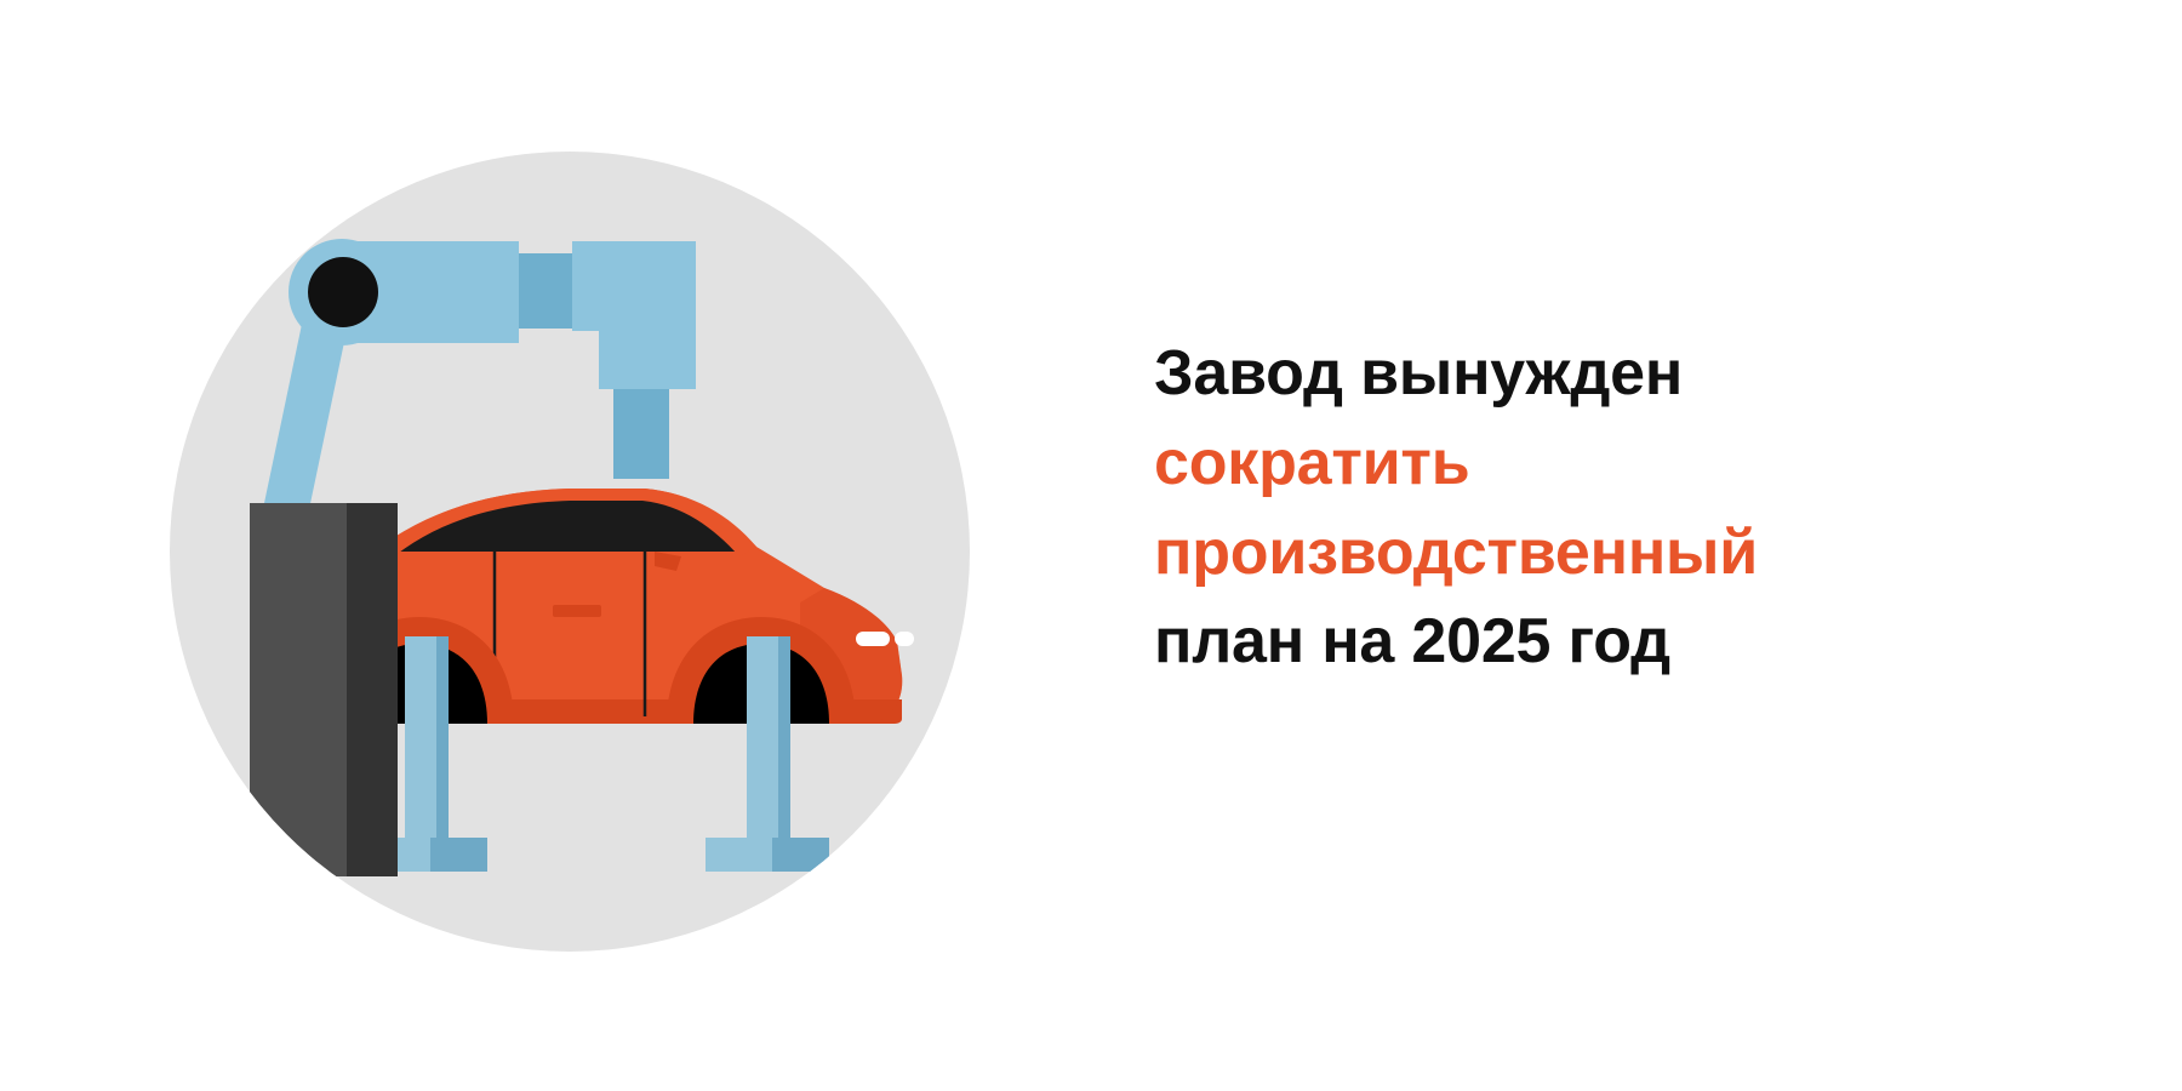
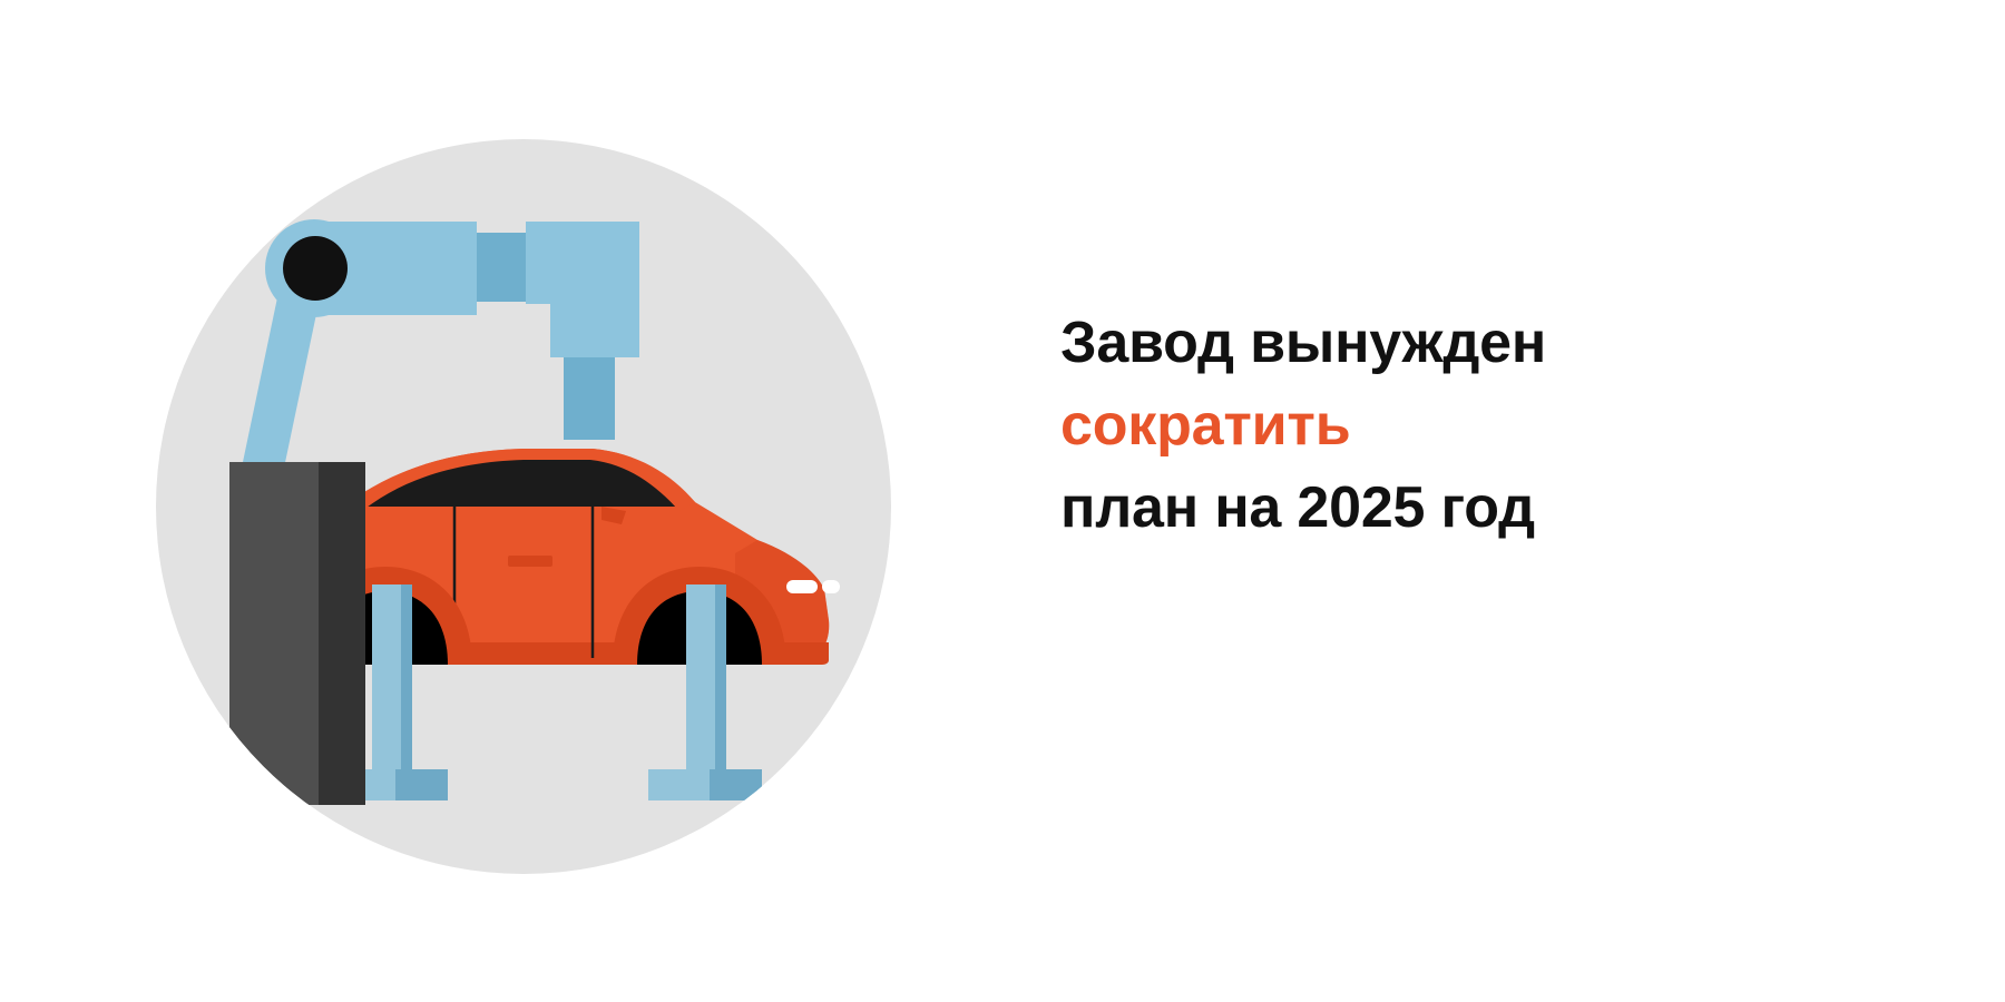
  Завод вынужден
  сократить
- производственный
  план на 2025 год
